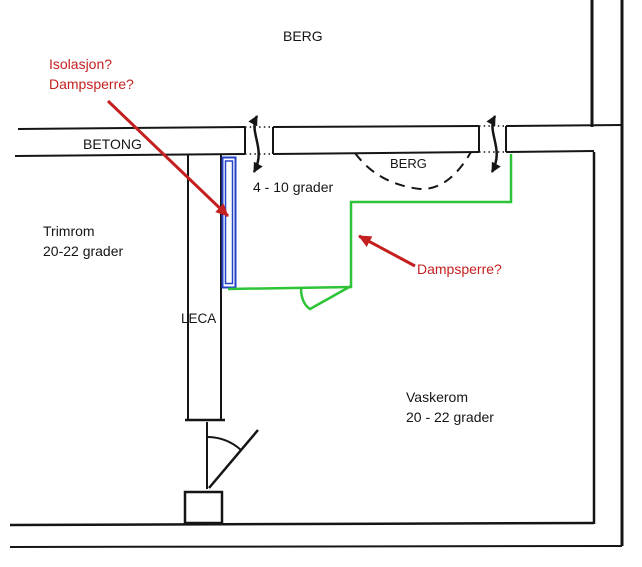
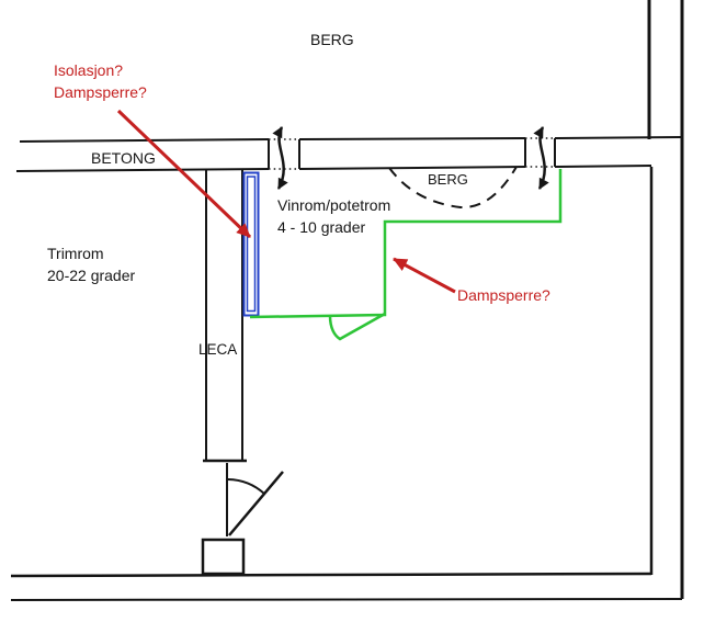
  BERG
  Isolasjon?
  Dampsperre?
  BETONG
  BERG
+ Vinrom/potetrom
  4 - 10 grader
  Trimrom
  20-22 grader
  Dampsperre?
  LECA
- Vaskerom
- 20 - 22 grader
